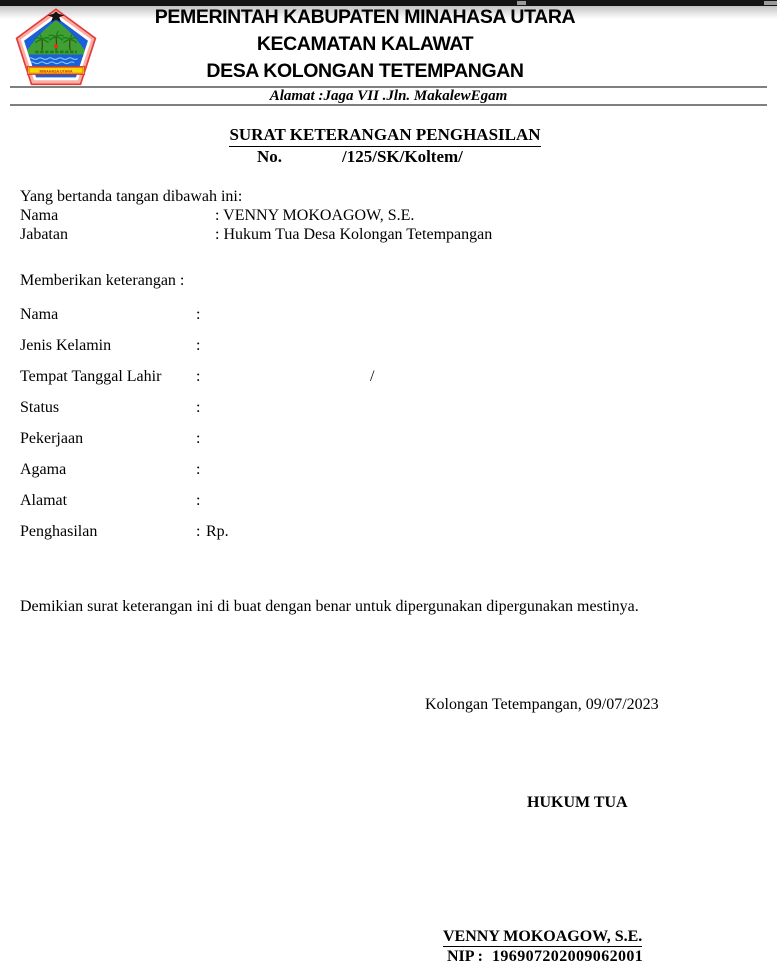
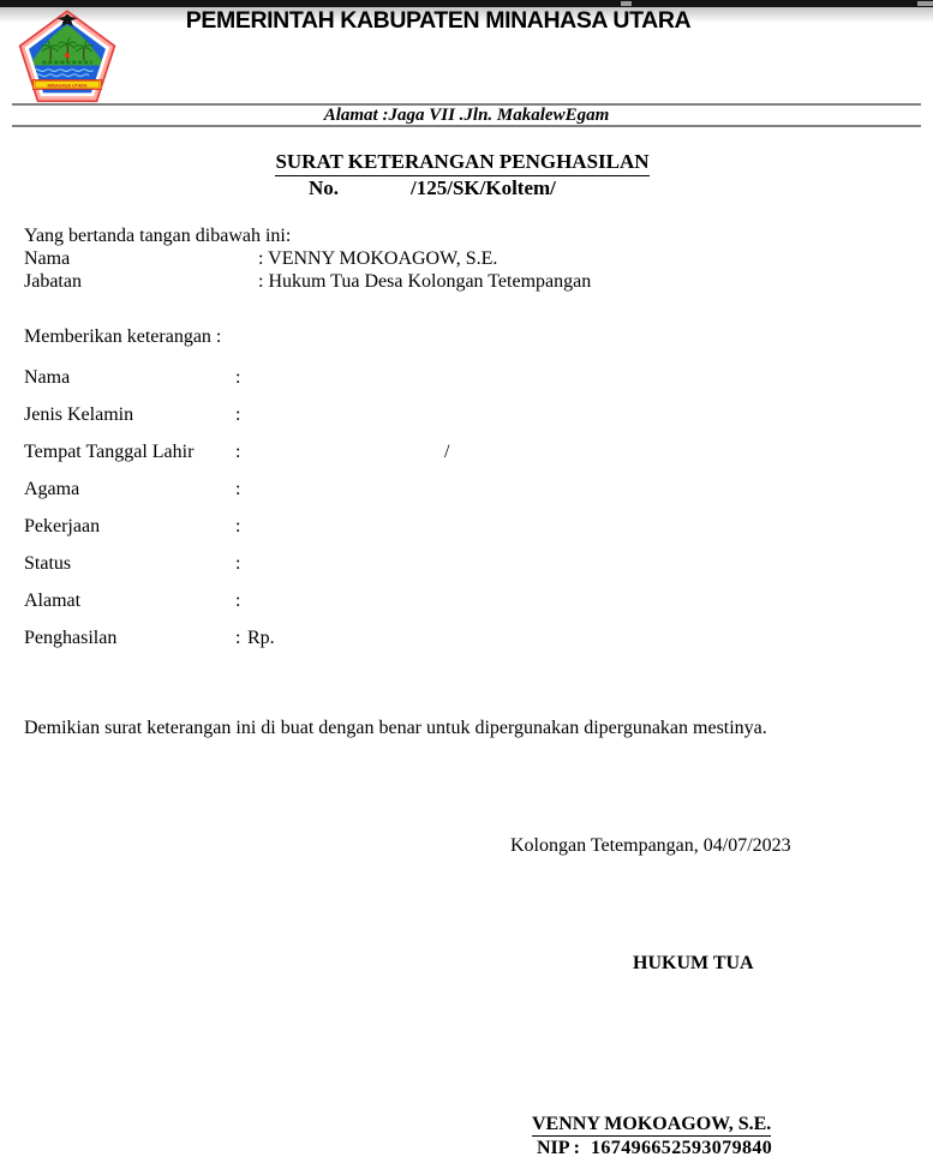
  PEMERINTAH KABUPATEN MINAHASA UTARA
- KECAMATAN KALAWAT
- DESA KOLONGAN TETEMPANGAN
  Alamat :Jaga VII .Jln. MakalewEgam
  SURAT KETERANGAN PENGHASILAN
  No.
  /125/SK/Koltem/
  Yang bertanda tangan dibawah ini:
  Nama
  : VENNY MOKOAGOW, S.E.
  Jabatan
  : Hukum Tua Desa Kolongan Tetempangan
  Memberikan keterangan :
  Nama
  :
  Jenis Kelamin
  :
  Tempat Tanggal Lahir
  :
  /
- Status
+ Agama
  :
  Pekerjaan
  :
- Agama
+ Status
  :
  Alamat
  :
  Penghasilan
  :
  Rp.
  Demikian surat keterangan ini di buat dengan benar untuk dipergunakan dipergunakan mestinya.
- Kolongan Tetempangan, 09/07/2023
+ Kolongan Tetempangan, 04/07/2023
  HUKUM TUA
  VENNY MOKOAGOW, S.E.
  NIP :
- 196907202009062001
+ 167496652593079840
